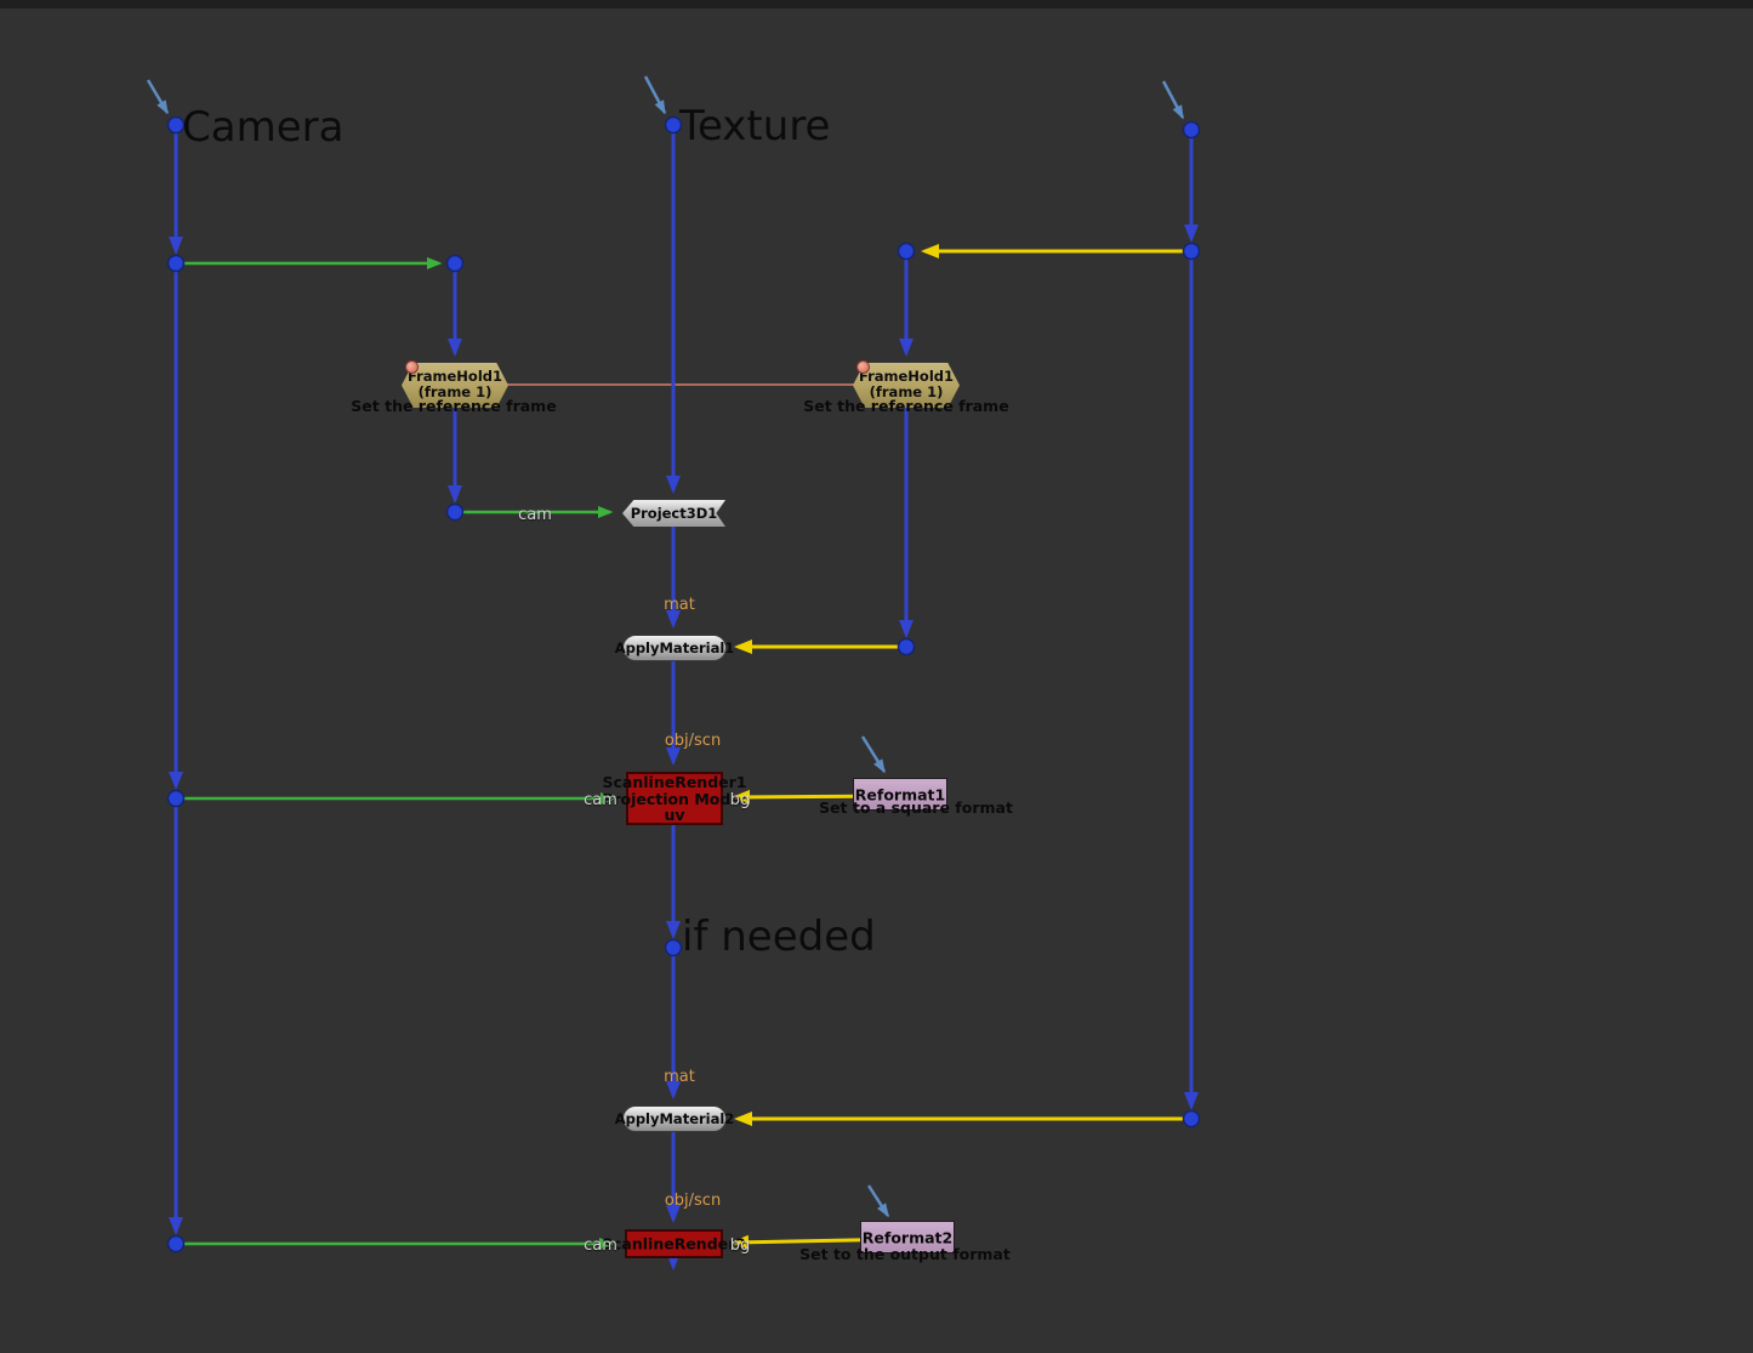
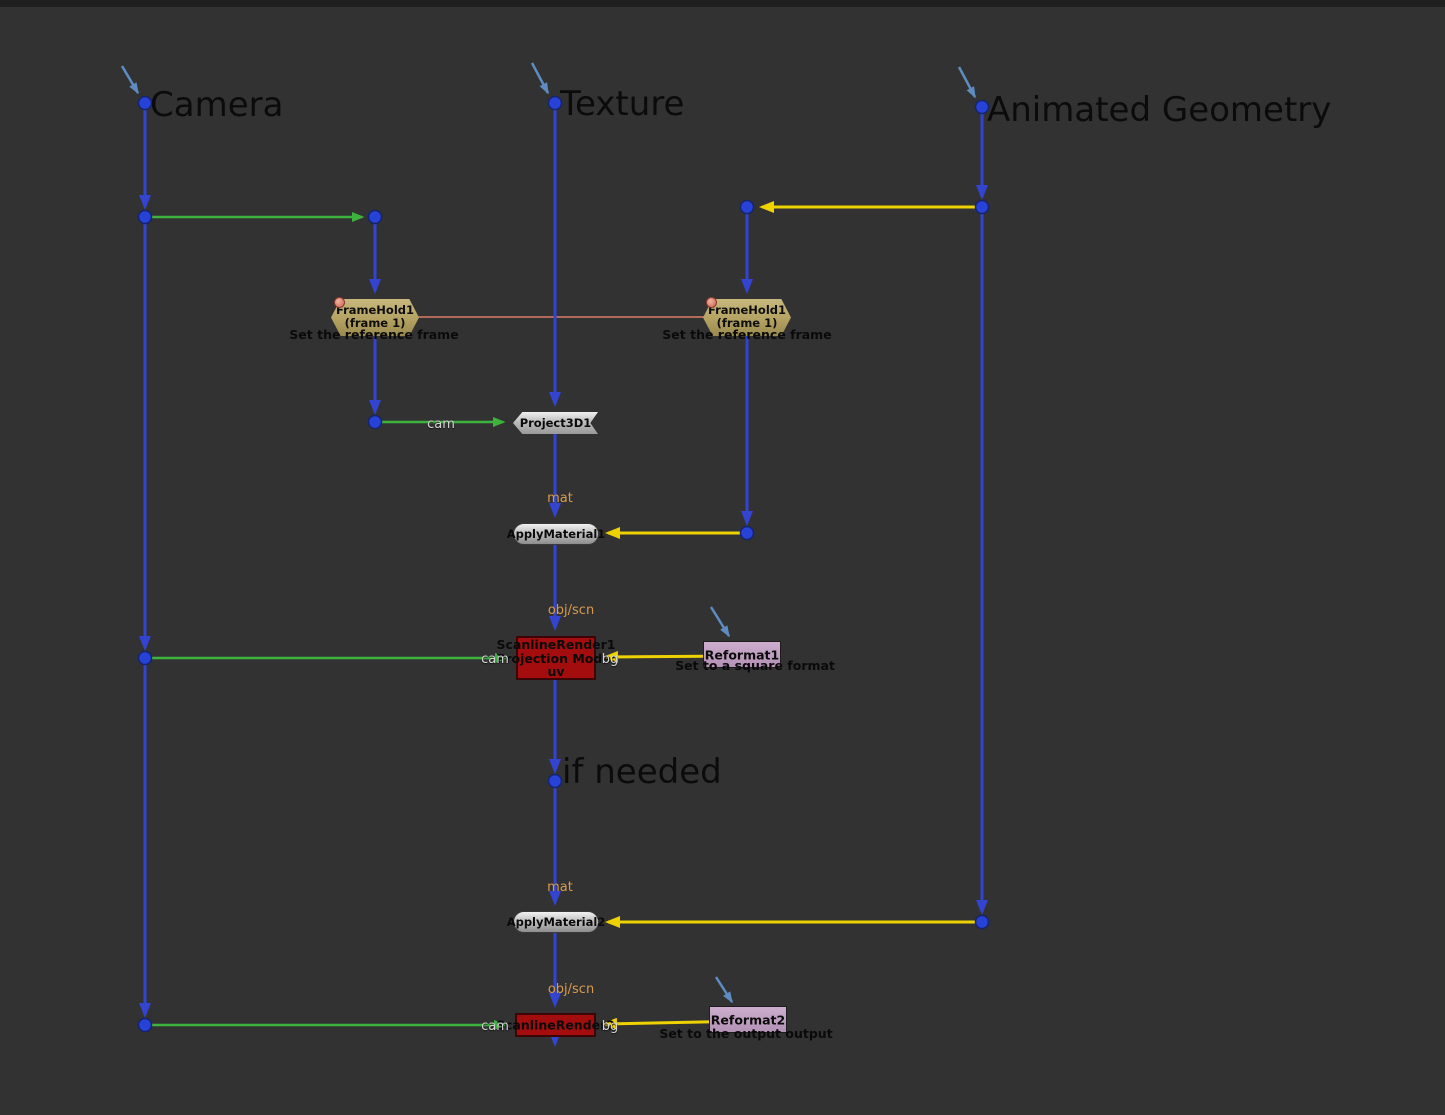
  Camera
  Texture
+ Animated Geometry
  if needed
  FrameHold1
  (frame 1)
  Set the reference frame
  FrameHold1
  (frame 1)
  Set the reference frame
  Project3D1
  ApplyMaterial1
  ScanlineRender1
  Projection Mode:
  uv
  Reformat1
  Set to a square format
  ApplyMaterial2
  ScanlineRender2
  Reformat2
- Set to the output format
+ Set to the output output
  cam
  mat
  obj/scn
  cam
  bg
  mat
  obj/scn
  cam
  bg
